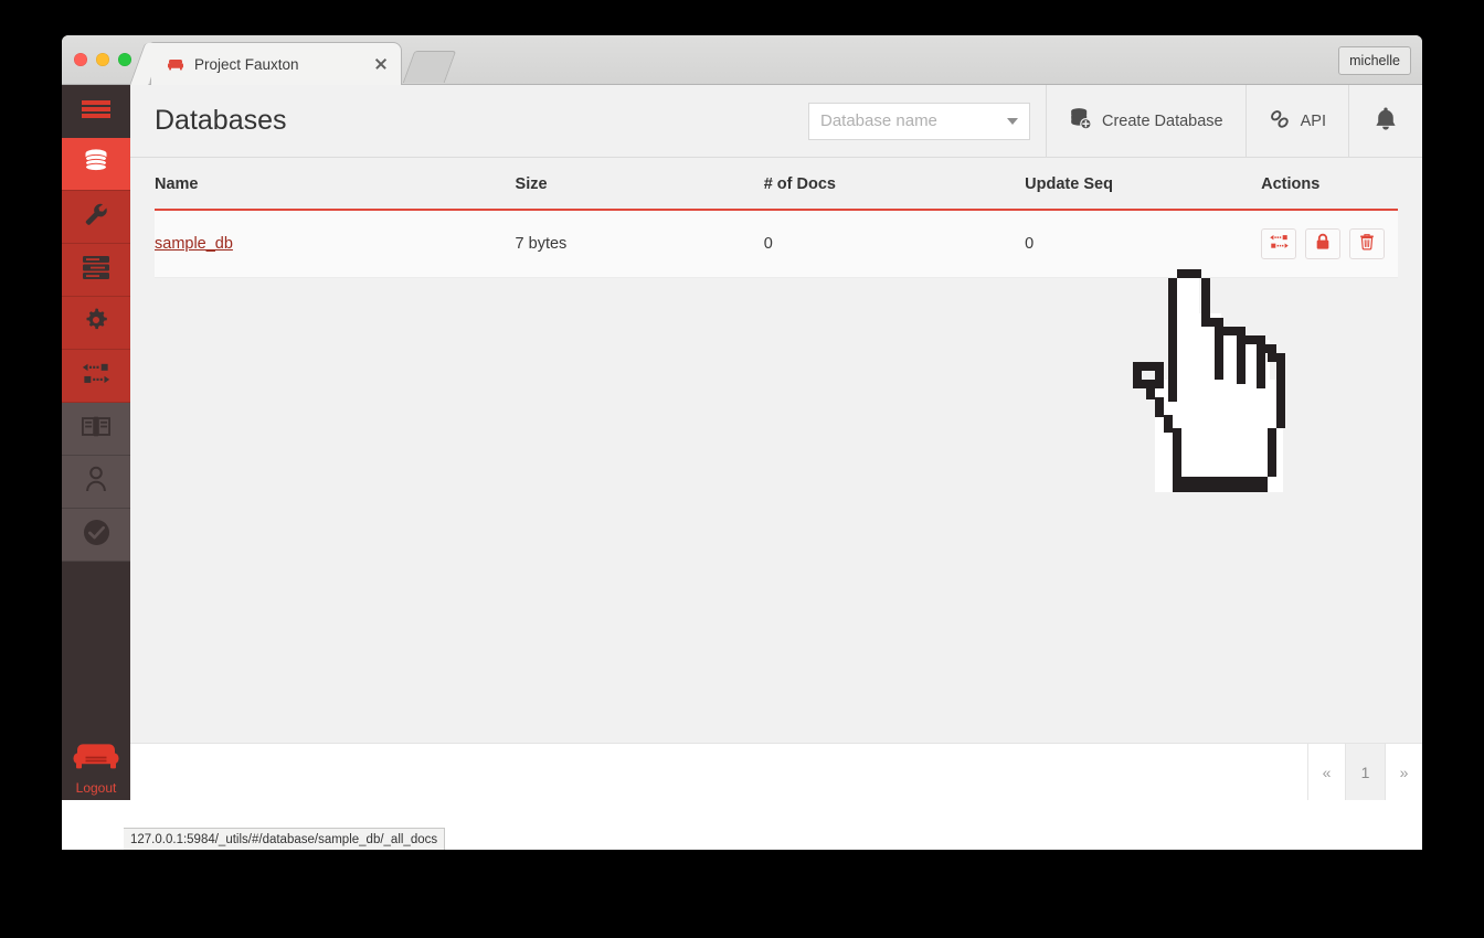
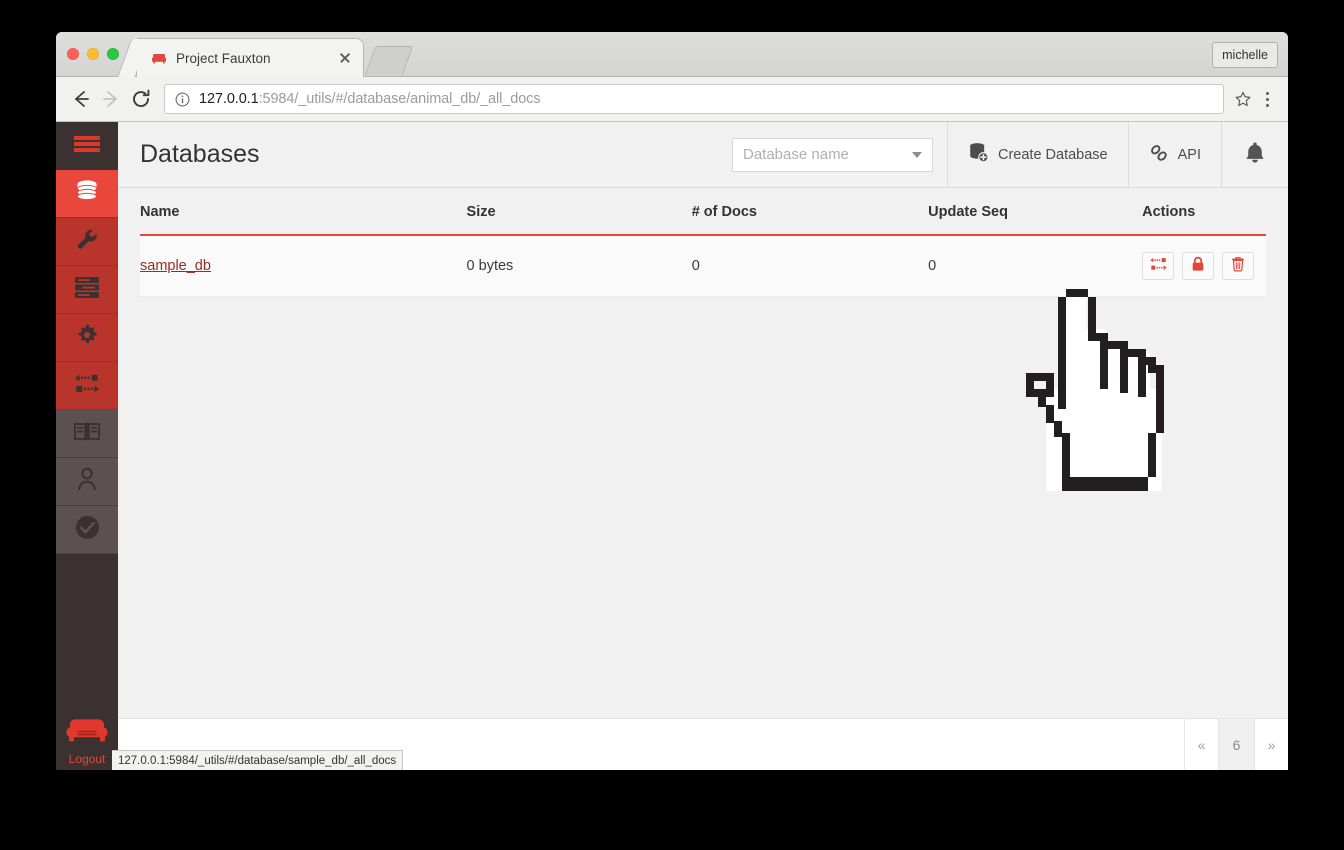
  Project Fauxton
  michelle
+ 127.0.0.1:5984/_utils/#/database/animal_db/_all_docs
  Logout
  Databases
  Database name
  Create Database
  API
  Name	Size	# of Docs	Update Seq	Actions
- sample_db	7 bytes	0	0
+ sample_db	0 bytes	0	0
  «
- 1
+ 6
  »
  127.0.0.1:5984/_utils/#/database/sample_db/_all_docs
